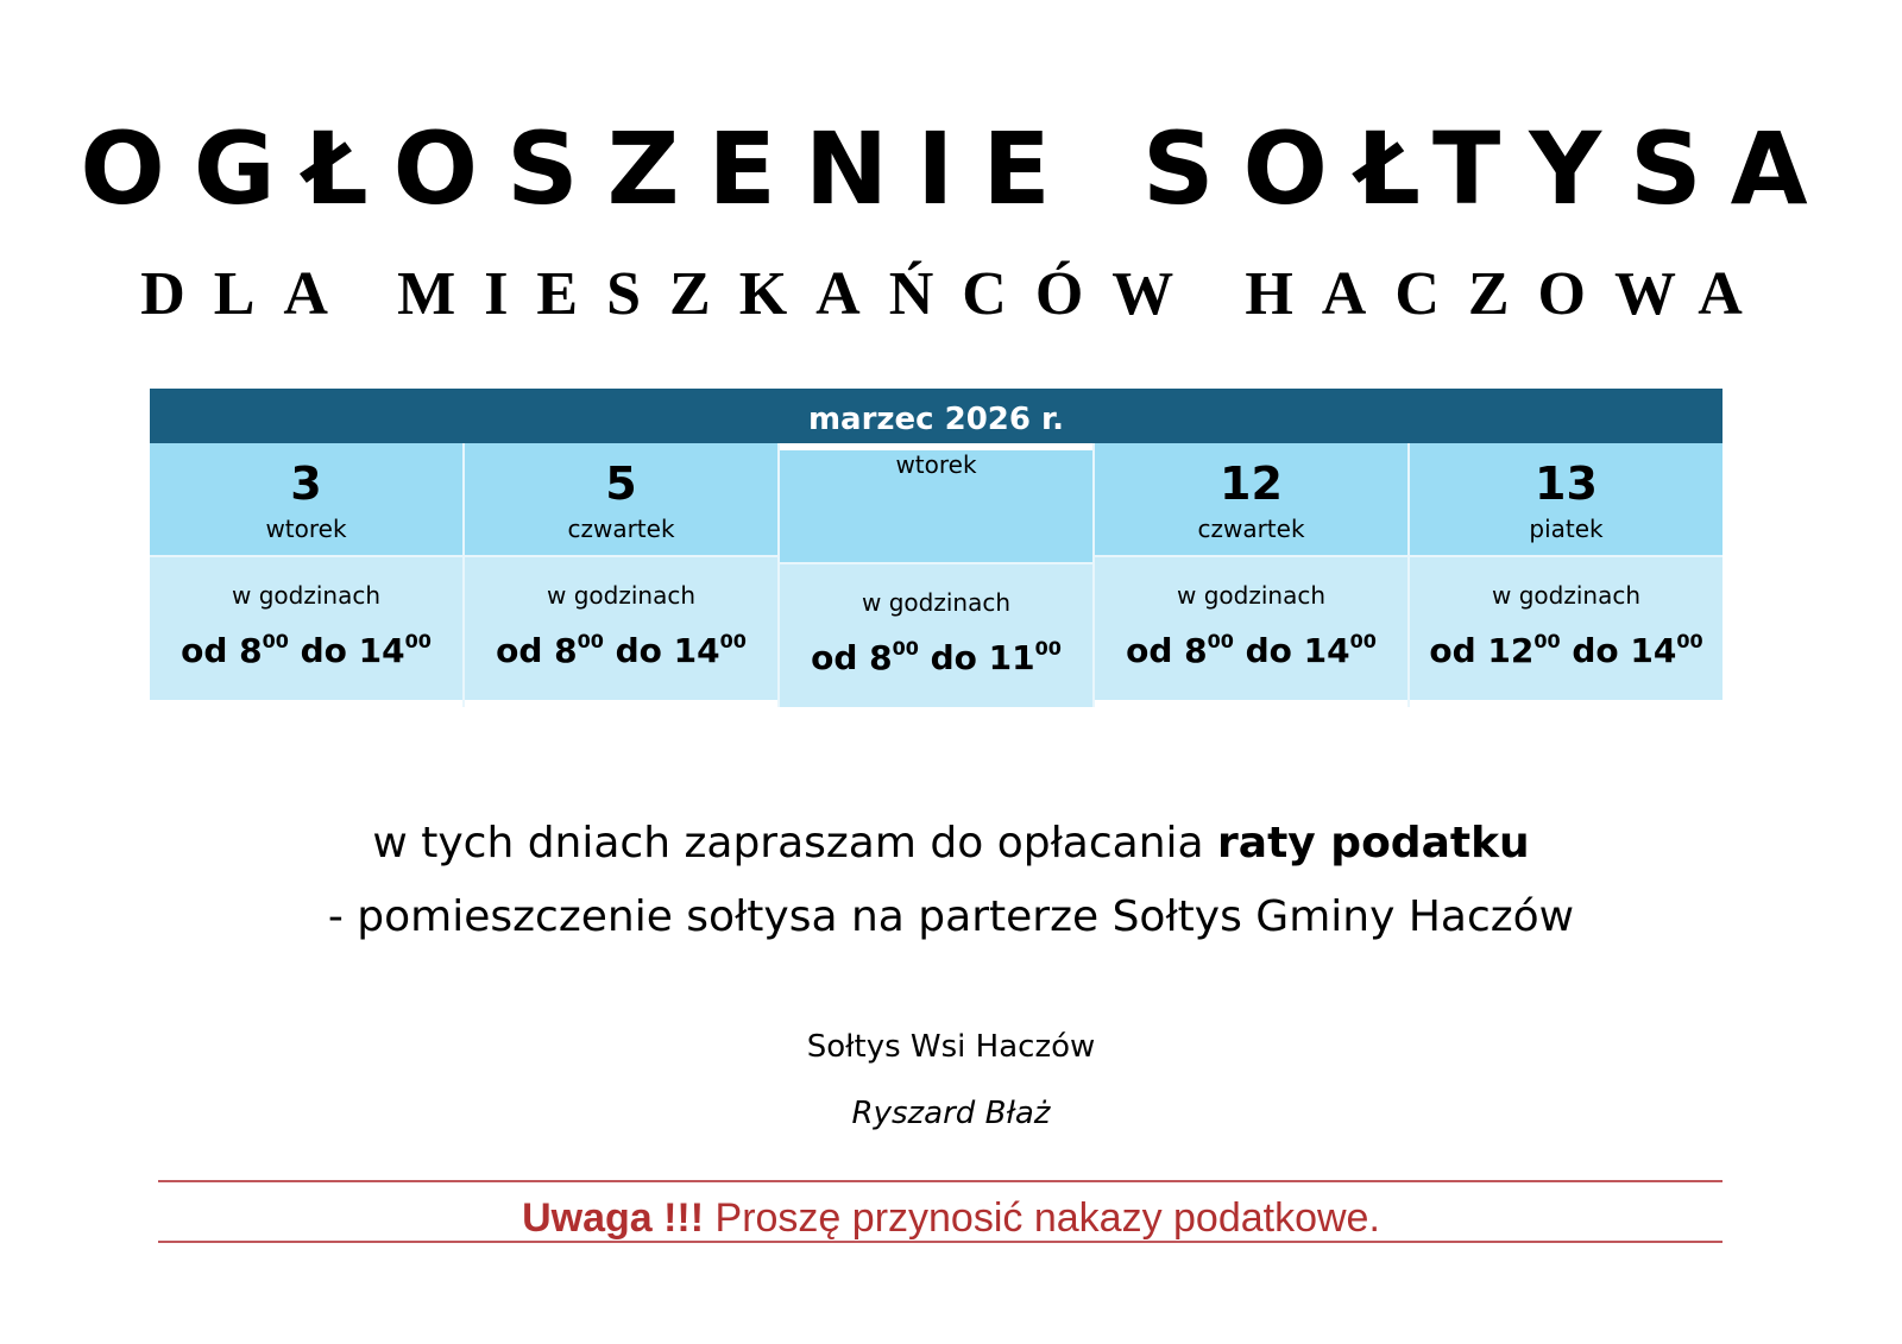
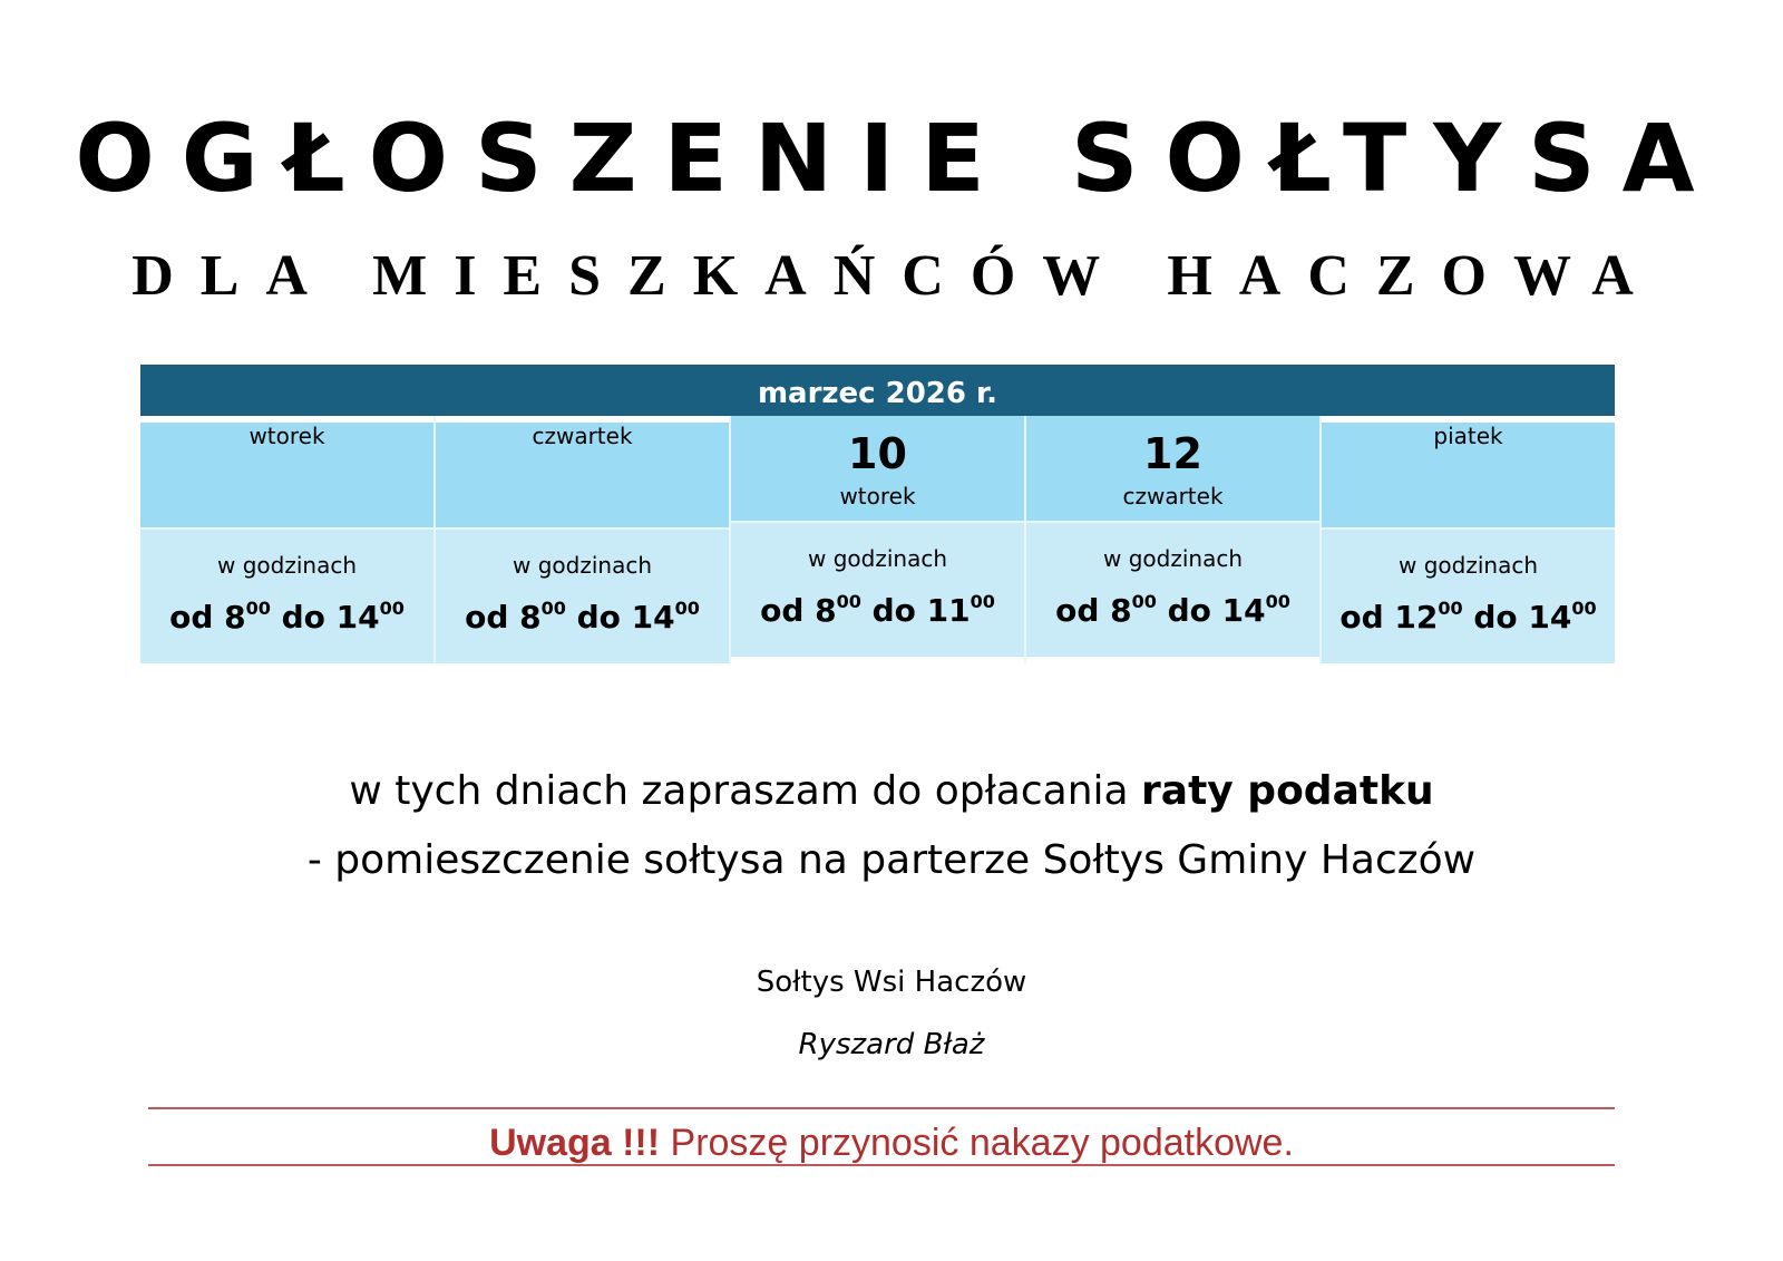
  OGŁOSZENIE SOŁTYSA
  DLA MIESZKAŃCÓW HACZOWA
  marzec 2026 r.
- 3
  wtorek
  w godzinach
  od 800 do 1400
- 5
  czwartek
  w godzinach
  od 800 do 1400
+ 10
  wtorek
  w godzinach
  od 800 do 1100
  12
  czwartek
  w godzinach
  od 800 do 1400
- 13
  piatek
  w godzinach
  od 1200 do 1400
  w tych dniach zapraszam do opłacania raty podatku
  - pomieszczenie sołtysa na parterze Sołtys Gminy Haczów
  Sołtys Wsi Haczów
  Ryszard Błaż
  Uwaga !!! Proszę przynosić nakazy podatkowe.
